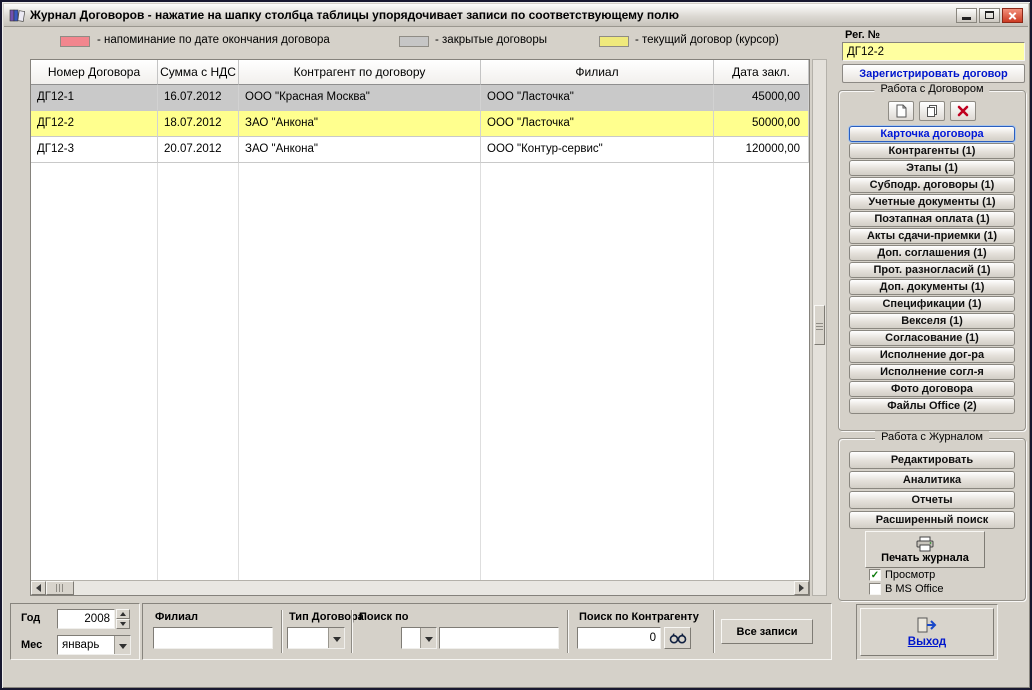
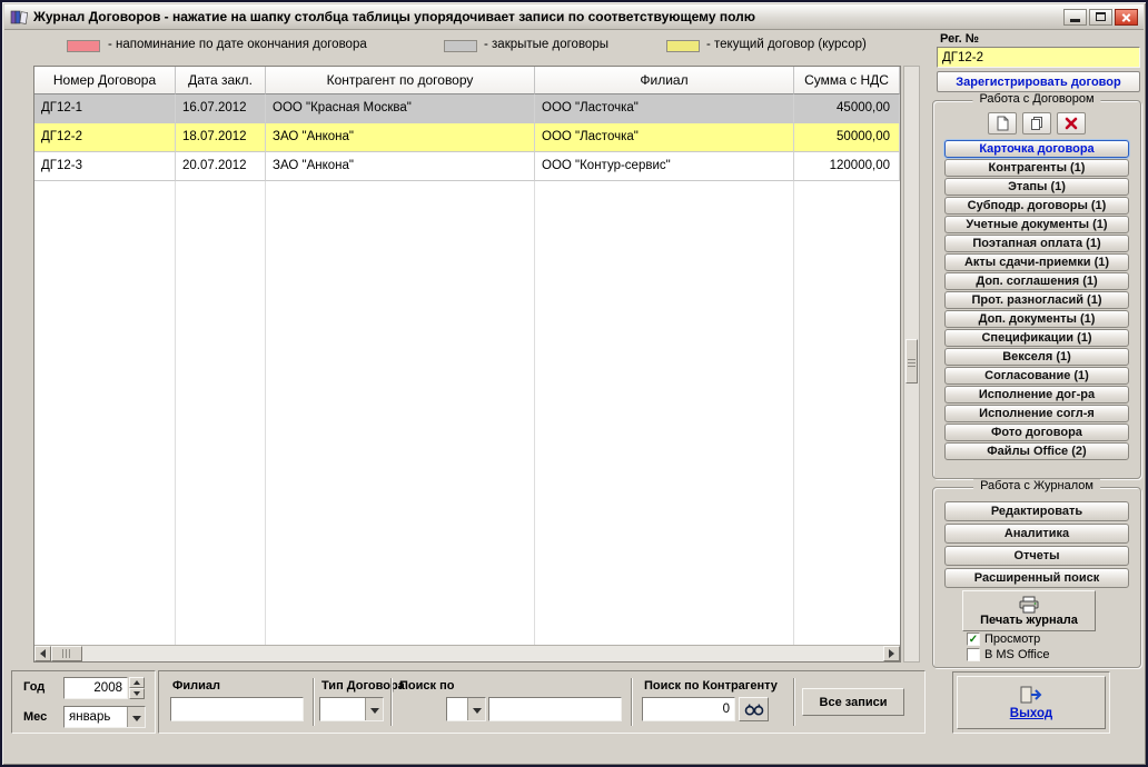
  Журнал Договоров - нажатие на шапку столбца таблицы упорядочивает записи по соответствующему полю
  - напоминание по дате окончания договора
  - закрытые договоры
  - текущий договор (курсор)
  Рег. №
  ДГ12-2
  Зарегистрировать договор
  Номер Договора
- Сумма с НДС
+ Дата закл.
  Контрагент по договору
  Филиал
- Дата закл.
+ Сумма с НДС
  ДГ12-1
  16.07.2012
  ООО "Красная Москва"
  ООО "Ласточка"
  45000,00
  ДГ12-2
  18.07.2012
  ЗАО "Анкона"
  ООО "Ласточка"
  50000,00
  ДГ12-3
  20.07.2012
  ЗАО "Анкона"
  ООО "Контур-сервис"
  120000,00
  Работа с Договором
  Карточка договора
  Контрагенты (1)
  Этапы (1)
  Субподр. договоры (1)
  Учетные документы (1)
  Поэтапная оплата (1)
  Акты сдачи-приемки (1)
  Доп. соглашения (1)
  Прот. разногласий (1)
  Доп. документы (1)
  Спецификации (1)
  Векселя (1)
  Согласование (1)
  Исполнение дог-ра
  Исполнение согл-я
  Фото договора
  Файлы Office (2)
  Работа с Журналом
  Редактировать
  Аналитика
  Отчеты
  Расширенный поиск
  Печать журнала
  ✓
  Просмотр
  В MS Office
  Год
  2008
  Мес
  январь
  Филиал
  Тип Договора
  Поиск по
  Поиск по Контрагенту
  0
  Все записи
  Выход
